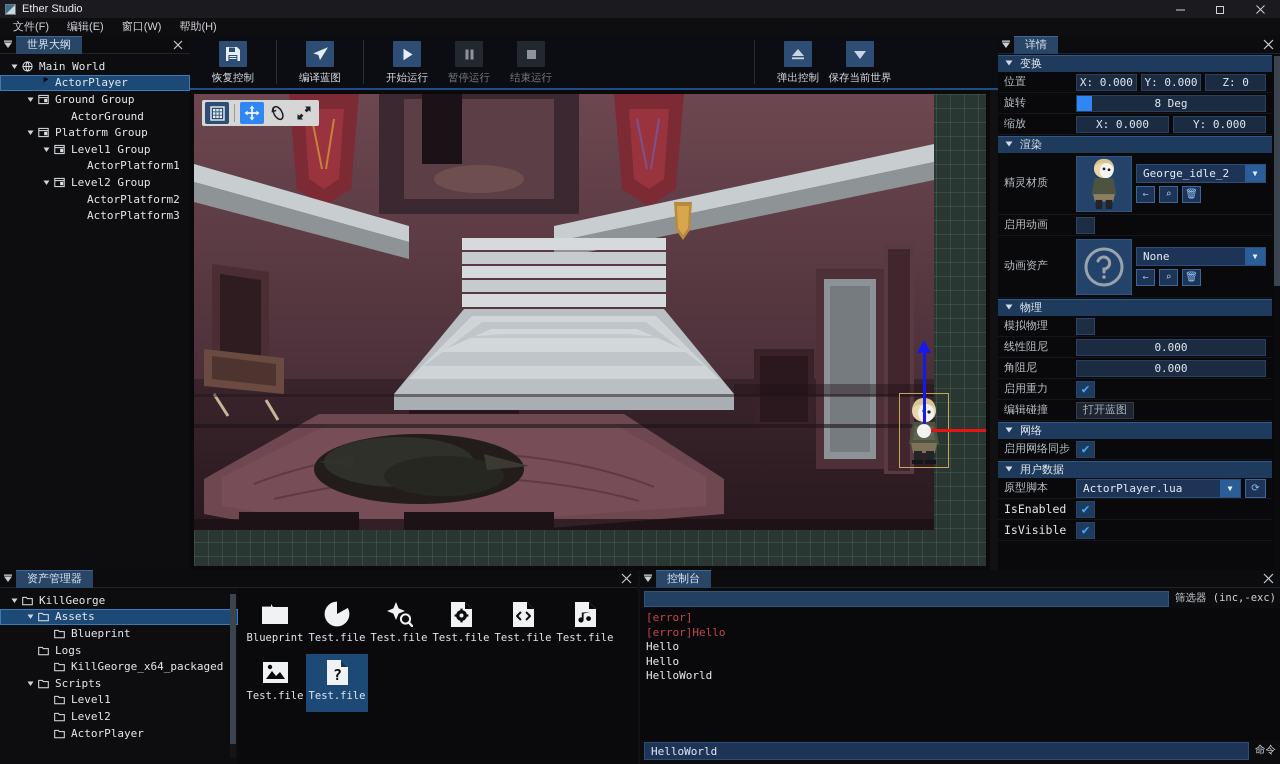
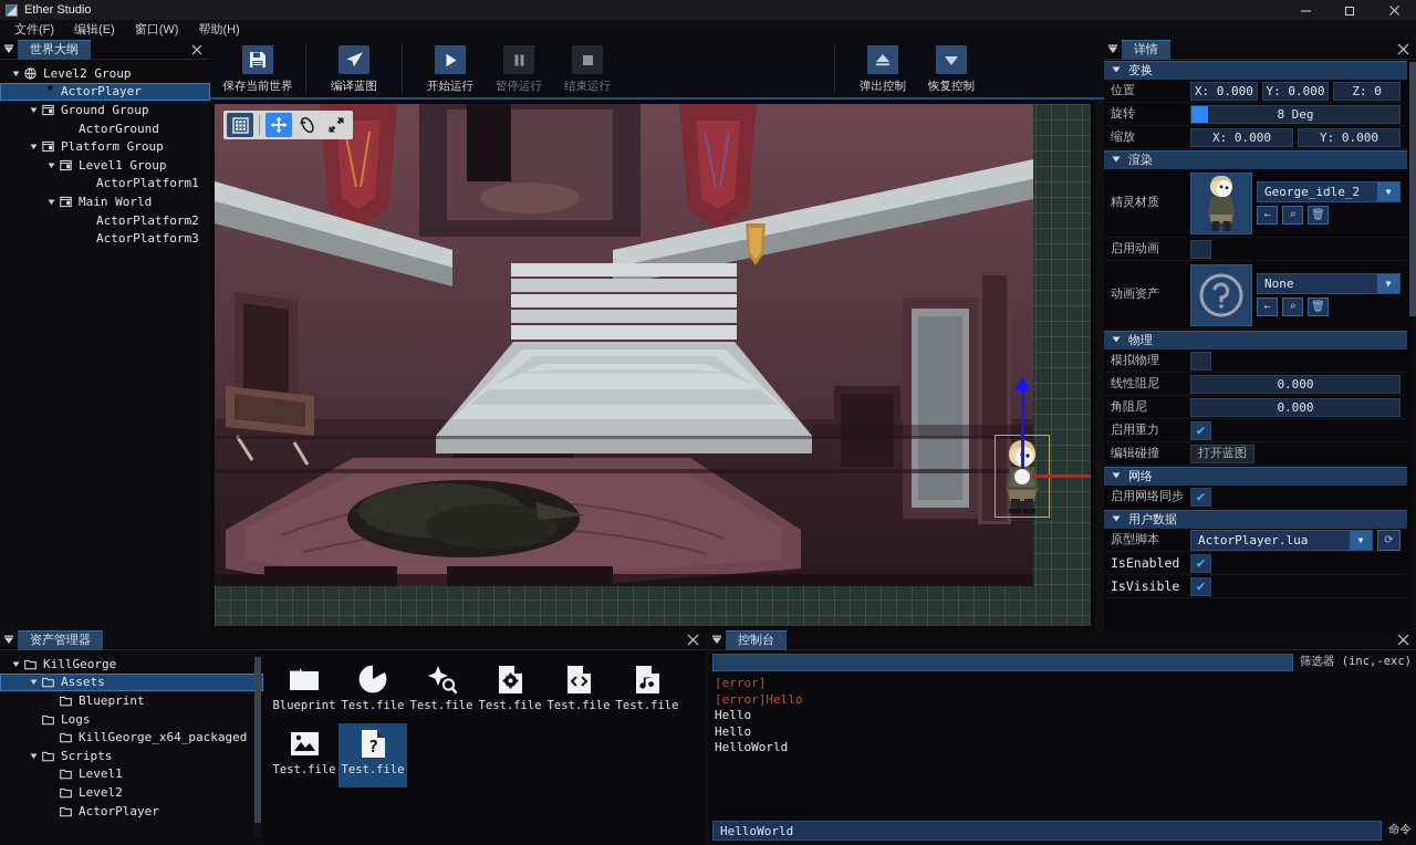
  Ether Studio
  文件(F)
  编辑(E)
  窗口(W)
  帮助(H)
- 恢复控制
+ 保存当前世界
  编译蓝图
  开始运行
  暂停运行
  结束运行
  弹出控制
- 保存当前世界
+ 恢复控制
  世界大纲
- Main World
+ Level2 Group
  ActorPlayer
  Ground Group
  ActorGround
  Platform Group
  Level1 Group
  ActorPlatform1
- Level2 Group
+ Main World
  ActorPlatform2
  ActorPlatform3
  详情
  变换
  位置
  X: 0.000
  Y: 0.000
  Z: 0
  旋转
  8 Deg
  缩放
  X: 0.000
  Y: 0.000
  渲染
  精灵材质
  George_idle_2
  ▼
  ←
  ⌕
  🗑
  启用动画
  动画资产
  None
  ▼
  ←
  ⌕
  🗑
  物理
  模拟物理
  线性阻尼
  0.000
  角阻尼
  0.000
  启用重力
  ✔
  编辑碰撞
  打开蓝图
  网络
  启用网络同步
  ✔
  用户数据
  原型脚本
  ActorPlayer.lua
  ▼
  ⟳
  IsEnabled
  ✔
  IsVisible
  ✔
  资产管理器
  KillGeorge
  Assets
  Blueprint
  Logs
  KillGeorge_x64_packaged
  Scripts
  Level1
  Level2
  ActorPlayer
  Blueprint
  Test.file
  Test.file
  Test.file
  Test.file
  Test.file
  Test.file
  ?
  Test.file
  控制台
  筛选器 (inc,-exc)
  [error]
  [error]Hello
  Hello
  Hello
  HelloWorld
  HelloWorld
  命令
